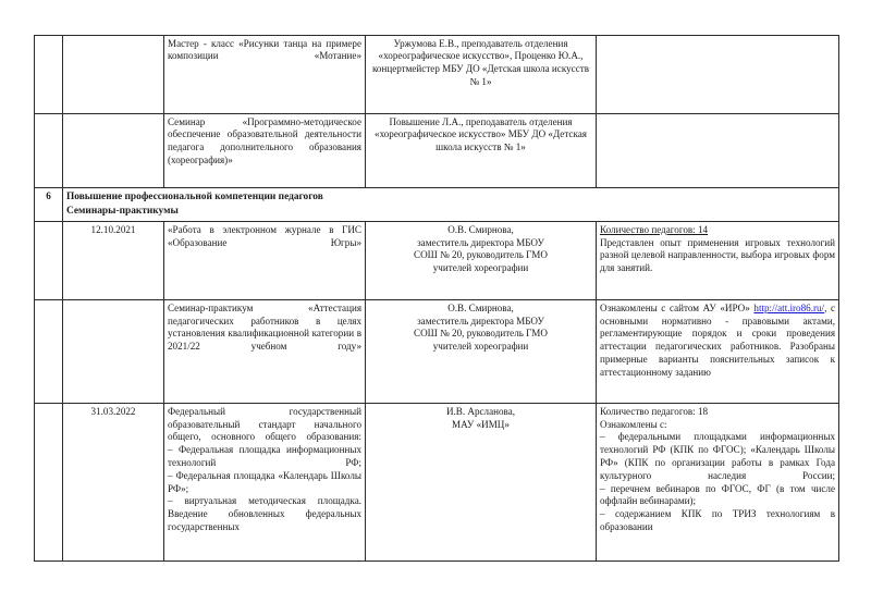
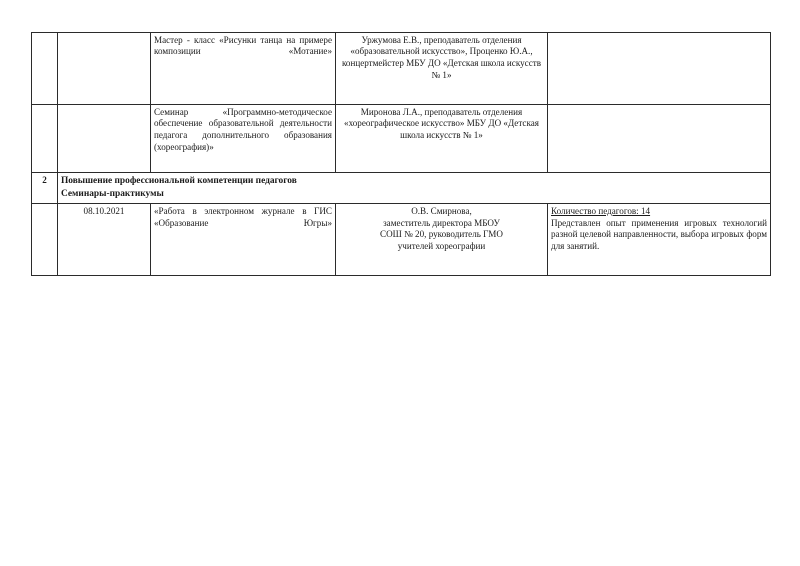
- 		Мастер - класс «Рисунки танца на примере композиции «Мотание»	Уржумова Е.В., преподаватель отделения «хореографическое искусство», Проценко Ю.А., концертмейстер МБУ ДО «Детская школа искусств № 1»
+ 		Мастер - класс «Рисунки танца на примере композиции «Мотание»	Уржумова Е.В., преподаватель отделения «образовательной искусство», Проценко Ю.А., концертмейстер МБУ ДО «Детская школа искусств № 1»
- 		Семинар «Программно-методическое обеспечение образовательной деятельности педагога дополнительного образования (хореография)»	Повышение Л.А., преподаватель отделения «хореографическое искусство» МБУ ДО «Детская школа искусств № 1»
+ 		Семинар «Программно-методическое обеспечение образовательной деятельности педагога дополнительного образования (хореография)»	Миронова Л.А., преподаватель отделения «хореографическое искусство» МБУ ДО «Детская школа искусств № 1»
- 6	Повышение профессиональной компетенции педагогов Семинары-практикумы
+ 2	Повышение профессиональной компетенции педагогов Семинары-практикумы
- 	12.10.2021	«Работа в электронном журнале в ГИС «Образование Югры»	О.В. Смирнова, заместитель директора МБОУ СОШ № 20, руководитель ГМО учителей хореографии	Количество педагогов: 14 Представлен опыт применения игровых технологий разной целевой направленности, выбора игровых форм для занятий.
+ 	08.10.2021	«Работа в электронном журнале в ГИС «Образование Югры»	О.В. Смирнова, заместитель директора МБОУ СОШ № 20, руководитель ГМО учителей хореографии	Количество педагогов: 14 Представлен опыт применения игровых технологий разной целевой направленности, выбора игровых форм для занятий.
- 		Семинар-практикум «Аттестация педагогических работников в целях установления квалификационной категории в 2021/22 учебном году»	О.В. Смирнова, заместитель директора МБОУ СОШ № 20, руководитель ГМО учителей хореографии	Ознакомлены с сайтом АУ «ИРО» http://att.iro86.ru/, с основными нормативно - правовыми актами, регламентирующие порядок и сроки проведения аттестации педагогических работников. Разобраны примерные варианты пояснительных записок к аттестационному заданию
- 	31.03.2022	Федеральный государственный образовательный стандарт начального общего, основного общего образования: – Федеральная площадка информационных технологий РФ; – Федеральная площадка «Календарь Школы РФ»; – виртуальная методическая площадка. Введение обновленных федеральных государственных	И.В. Арсланова, МАУ «ИМЦ»	Количество педагогов: 18 Ознакомлены с: – федеральными площадками информационных технологий РФ (КПК по ФГОС); «Календарь Школы РФ» (КПК по организации работы в рамках Года культурного наследия России; – перечнем вебинаров по ФГОС, ФГ (в том числе оффлайн вебинарами); – содержанием КПК по ТРИЗ технологиям в образовании
